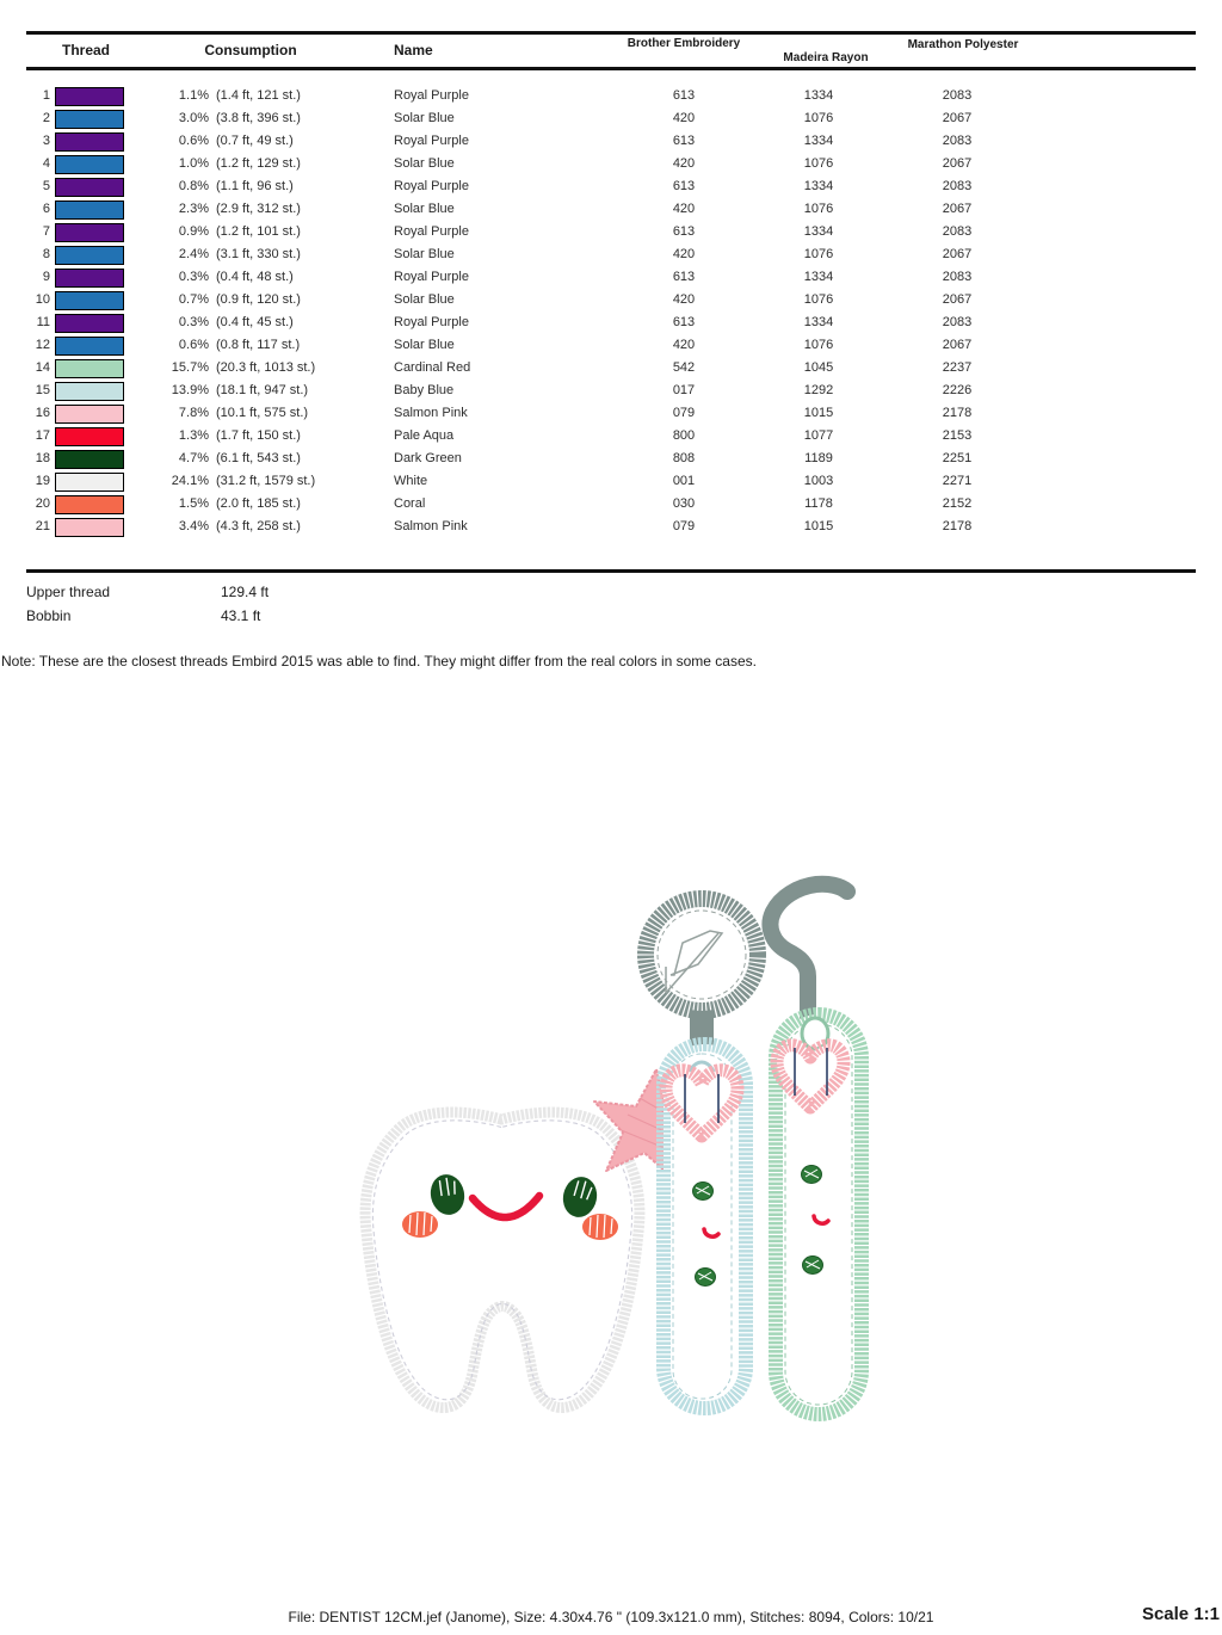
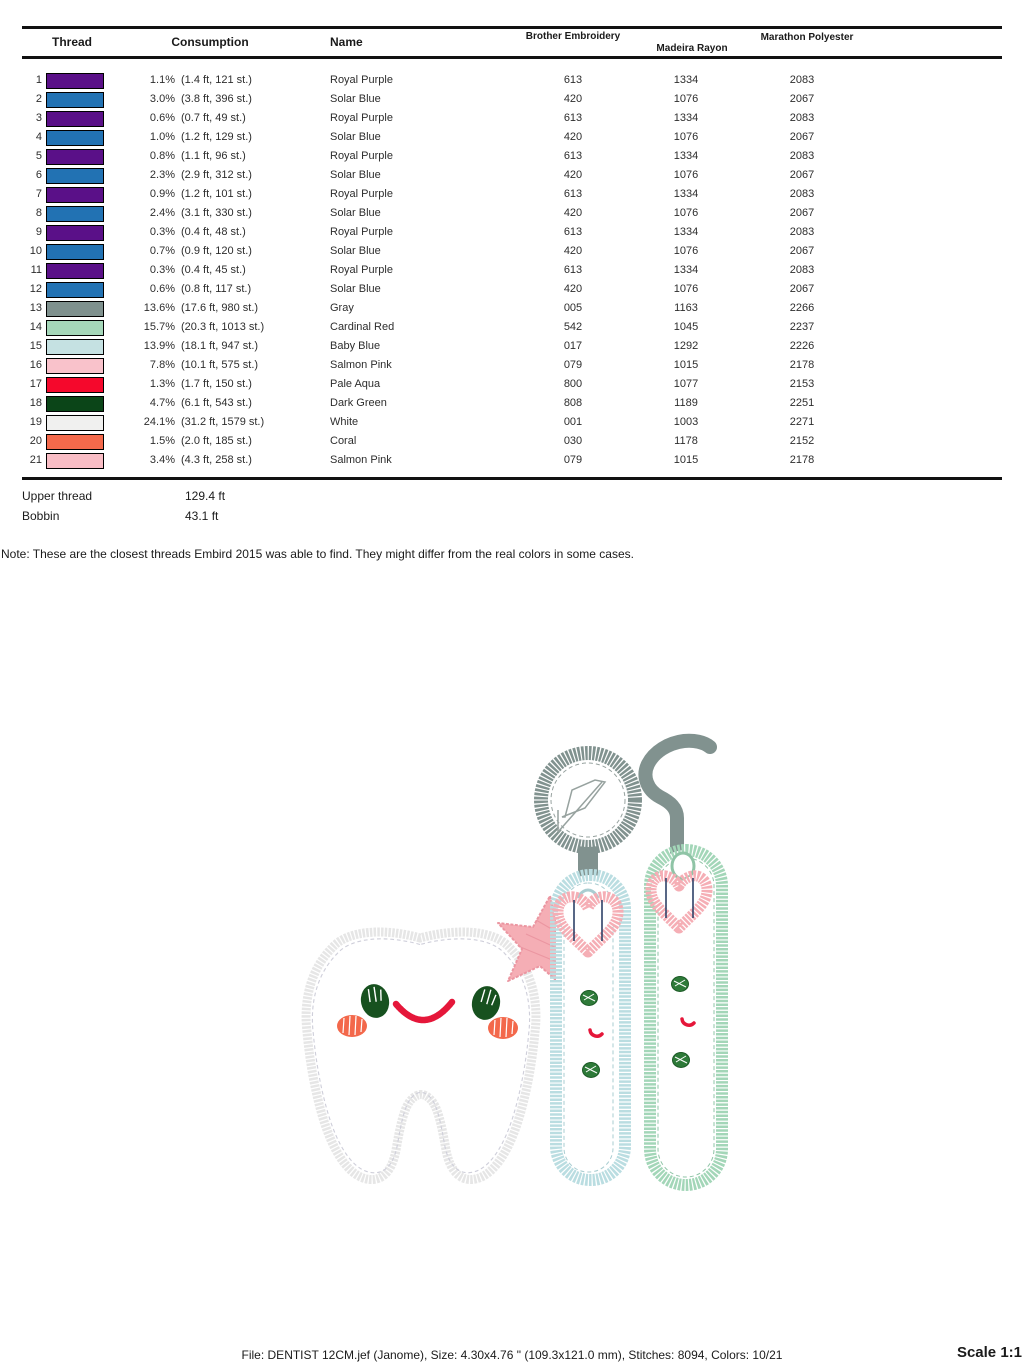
  Thread
  Consumption
  Name
  Brother Embroidery
  Madeira Rayon
  Marathon Polyester
  1
  1.1%
  (1.4 ft, 121 st.)
  Royal Purple
  613
  1334
  2083
  2
  3.0%
  (3.8 ft, 396 st.)
  Solar Blue
  420
  1076
  2067
  3
  0.6%
  (0.7 ft, 49 st.)
  Royal Purple
  613
  1334
  2083
  4
  1.0%
  (1.2 ft, 129 st.)
  Solar Blue
  420
  1076
  2067
  5
  0.8%
  (1.1 ft, 96 st.)
  Royal Purple
  613
  1334
  2083
  6
  2.3%
  (2.9 ft, 312 st.)
  Solar Blue
  420
  1076
  2067
  7
  0.9%
  (1.2 ft, 101 st.)
  Royal Purple
  613
  1334
  2083
  8
  2.4%
  (3.1 ft, 330 st.)
  Solar Blue
  420
  1076
  2067
  9
  0.3%
  (0.4 ft, 48 st.)
  Royal Purple
  613
  1334
  2083
  10
  0.7%
  (0.9 ft, 120 st.)
  Solar Blue
  420
  1076
  2067
  11
  0.3%
  (0.4 ft, 45 st.)
  Royal Purple
  613
  1334
  2083
  12
  0.6%
  (0.8 ft, 117 st.)
  Solar Blue
  420
  1076
  2067
+ 13
+ 13.6%
+ (17.6 ft, 980 st.)
+ Gray
+ 005
+ 1163
+ 2266
  14
  15.7%
  (20.3 ft, 1013 st.)
  Cardinal Red
  542
  1045
  2237
  15
  13.9%
  (18.1 ft, 947 st.)
  Baby Blue
  017
  1292
  2226
  16
  7.8%
  (10.1 ft, 575 st.)
  Salmon Pink
  079
  1015
  2178
  17
  1.3%
  (1.7 ft, 150 st.)
  Pale Aqua
  800
  1077
  2153
  18
  4.7%
  (6.1 ft, 543 st.)
  Dark Green
  808
  1189
  2251
  19
  24.1%
  (31.2 ft, 1579 st.)
  White
  001
  1003
  2271
  20
  1.5%
  (2.0 ft, 185 st.)
  Coral
  030
  1178
  2152
  21
  3.4%
  (4.3 ft, 258 st.)
  Salmon Pink
  079
  1015
  2178
  Upper thread
  129.4 ft
  Bobbin
  43.1 ft
  Note: These are the closest threads Embird 2015 was able to find. They might differ from the real colors in some cases.
  File: DENTIST 12CM.jef (Janome), Size: 4.30x4.76 " (109.3x121.0 mm), Stitches: 8094, Colors: 10/21
  Scale 1:1
